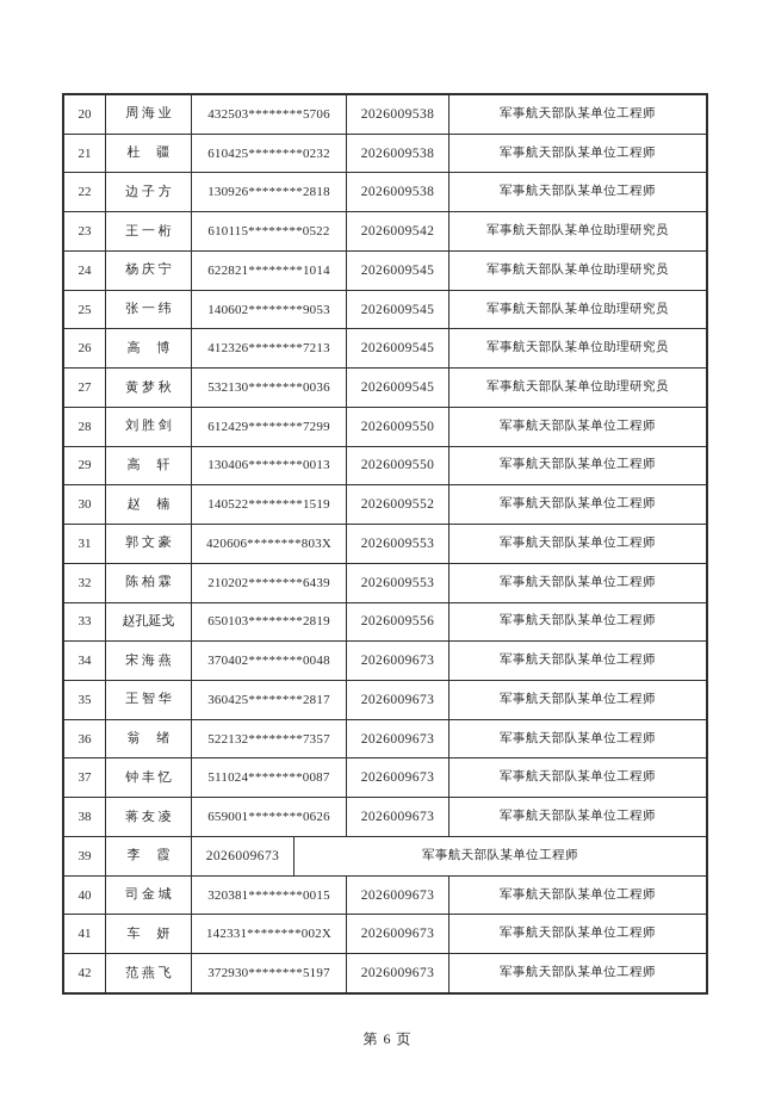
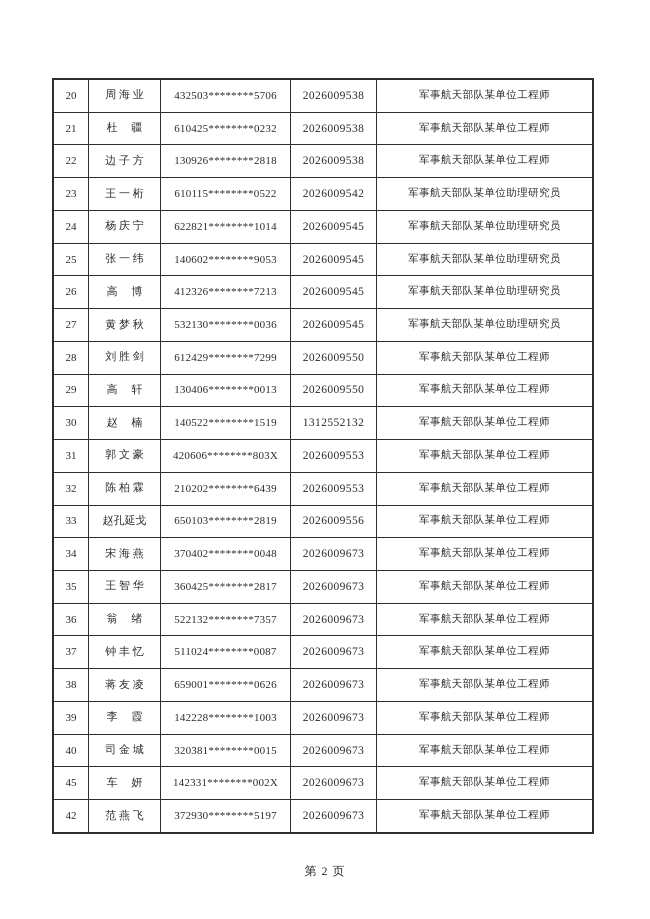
  20
  周 海 业
  432503********5706
  2026009538
  军事航天部队某单位工程师
  21
  杜 疆
  610425********0232
  2026009538
  军事航天部队某单位工程师
  22
  边 子 方
  130926********2818
  2026009538
  军事航天部队某单位工程师
  23
  王 一 桁
  610115********0522
  2026009542
  军事航天部队某单位助理研究员
  24
  杨 庆 宁
  622821********1014
  2026009545
  军事航天部队某单位助理研究员
  25
  张 一 纬
  140602********9053
  2026009545
  军事航天部队某单位助理研究员
  26
  高 博
  412326********7213
  2026009545
  军事航天部队某单位助理研究员
  27
  黄 梦 秋
  532130********0036
  2026009545
  军事航天部队某单位助理研究员
  28
  刘 胜 剑
  612429********7299
  2026009550
  军事航天部队某单位工程师
  29
  高 轩
  130406********0013
  2026009550
  军事航天部队某单位工程师
  30
  赵 楠
  140522********1519
- 2026009552
+ 1312552132
  军事航天部队某单位工程师
  31
  郭 文 豪
  420606********803X
  2026009553
  军事航天部队某单位工程师
  32
  陈 柏 霖
  210202********6439
  2026009553
  军事航天部队某单位工程师
  33
  赵孔延戈
  650103********2819
  2026009556
  军事航天部队某单位工程师
  34
  宋 海 燕
  370402********0048
  2026009673
  军事航天部队某单位工程师
  35
  王 智 华
  360425********2817
  2026009673
  军事航天部队某单位工程师
  36
  翁 绪
  522132********7357
  2026009673
  军事航天部队某单位工程师
  37
  钟 丰 忆
  511024********0087
  2026009673
  军事航天部队某单位工程师
  38
  蒋 友 凌
  659001********0626
  2026009673
  军事航天部队某单位工程师
  39
  李 霞
+ 142228********1003
  2026009673
  军事航天部队某单位工程师
  40
  司 金 城
  320381********0015
  2026009673
  军事航天部队某单位工程师
- 41
+ 45
  车 妍
  142331********002X
  2026009673
  军事航天部队某单位工程师
  42
  范 燕 飞
  372930********5197
  2026009673
  军事航天部队某单位工程师
- 第 6 页
+ 第 2 页
